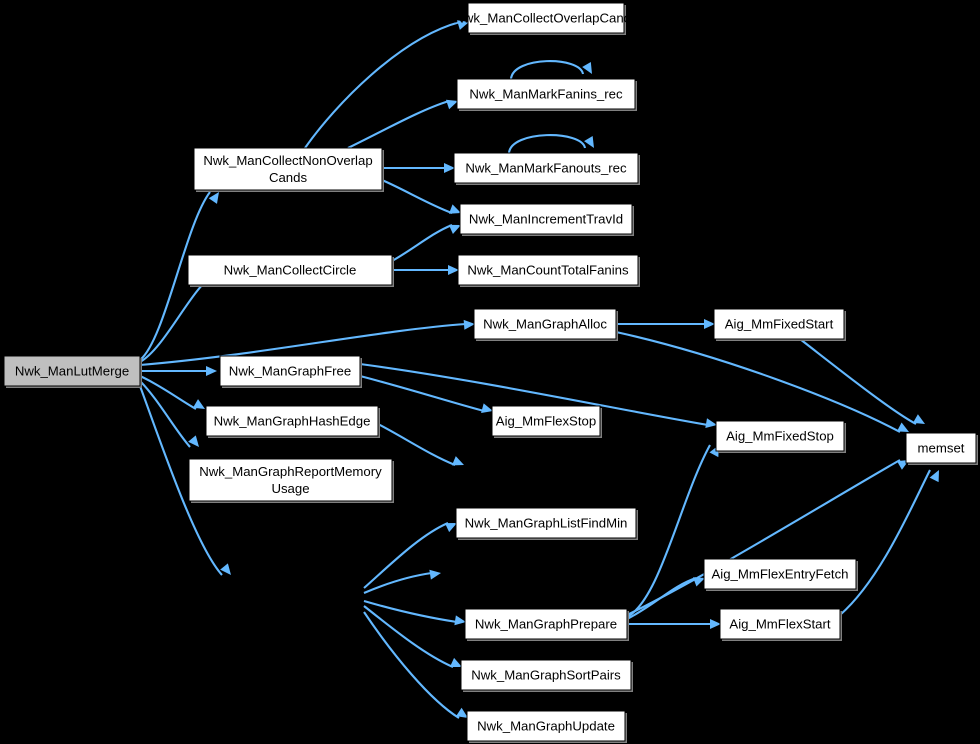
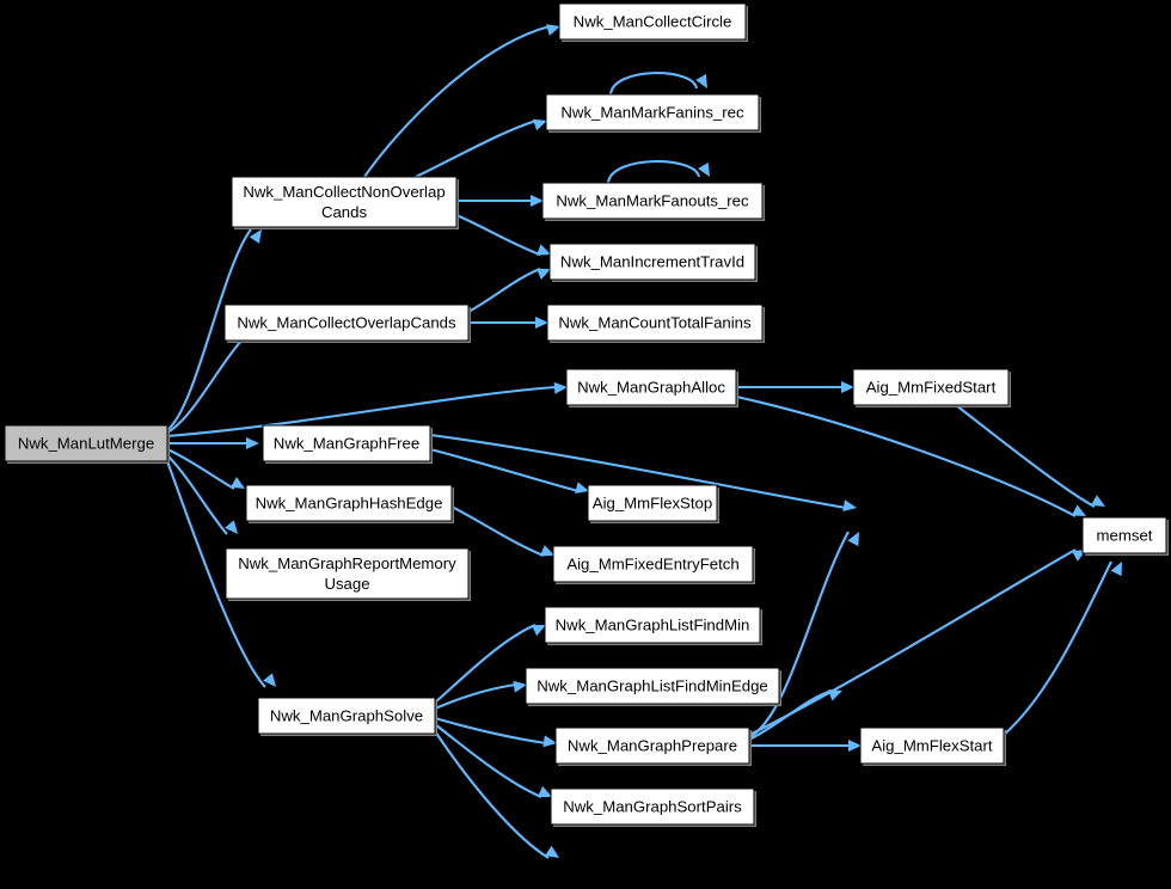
  Nwk_ManLutMerge
  Nwk_ManCollectNonOverlap
  Cands
- Nwk_ManCollectCircle
+ Nwk_ManCollectOverlapCands
  Nwk_ManGraphFree
  Nwk_ManGraphHashEdge
  Nwk_ManGraphReportMemory
  Usage
+ Nwk_ManGraphSolve
- Nwk_ManCollectOverlapCands
+ Nwk_ManCollectCircle
  Nwk_ManMarkFanins_rec
  Nwk_ManMarkFanouts_rec
  Nwk_ManIncrementTravId
  Nwk_ManCountTotalFanins
  Nwk_ManGraphAlloc
  Aig_MmFlexStop
+ Aig_MmFixedEntryFetch
  Nwk_ManGraphListFindMin
+ Nwk_ManGraphListFindMinEdge
  Nwk_ManGraphPrepare
  Nwk_ManGraphSortPairs
- Nwk_ManGraphUpdate
  Aig_MmFixedStart
- Aig_MmFixedStop
- Aig_MmFlexEntryFetch
  Aig_MmFlexStart
  memset
